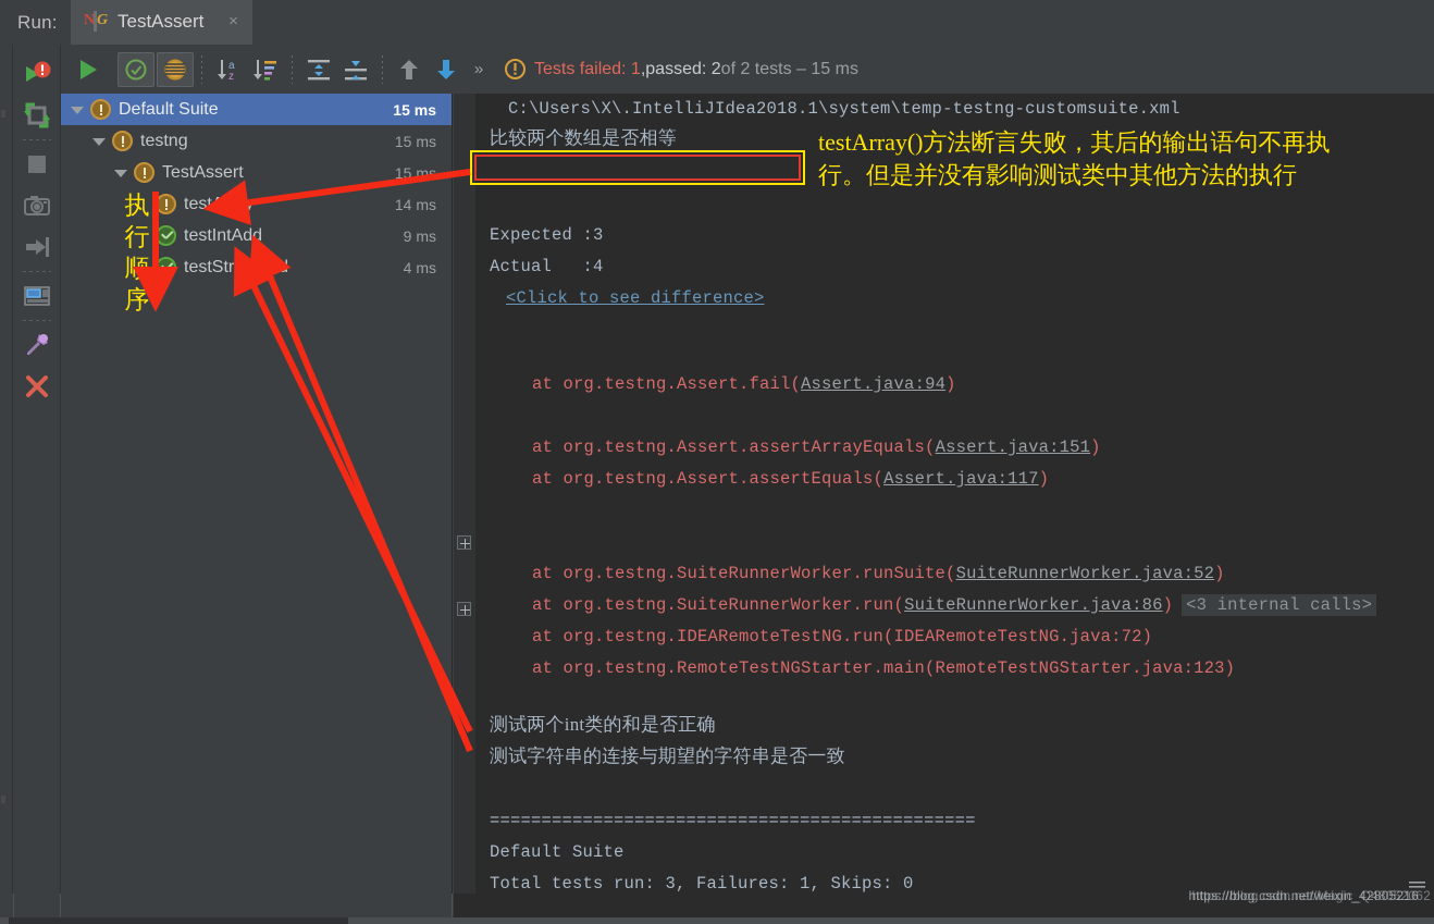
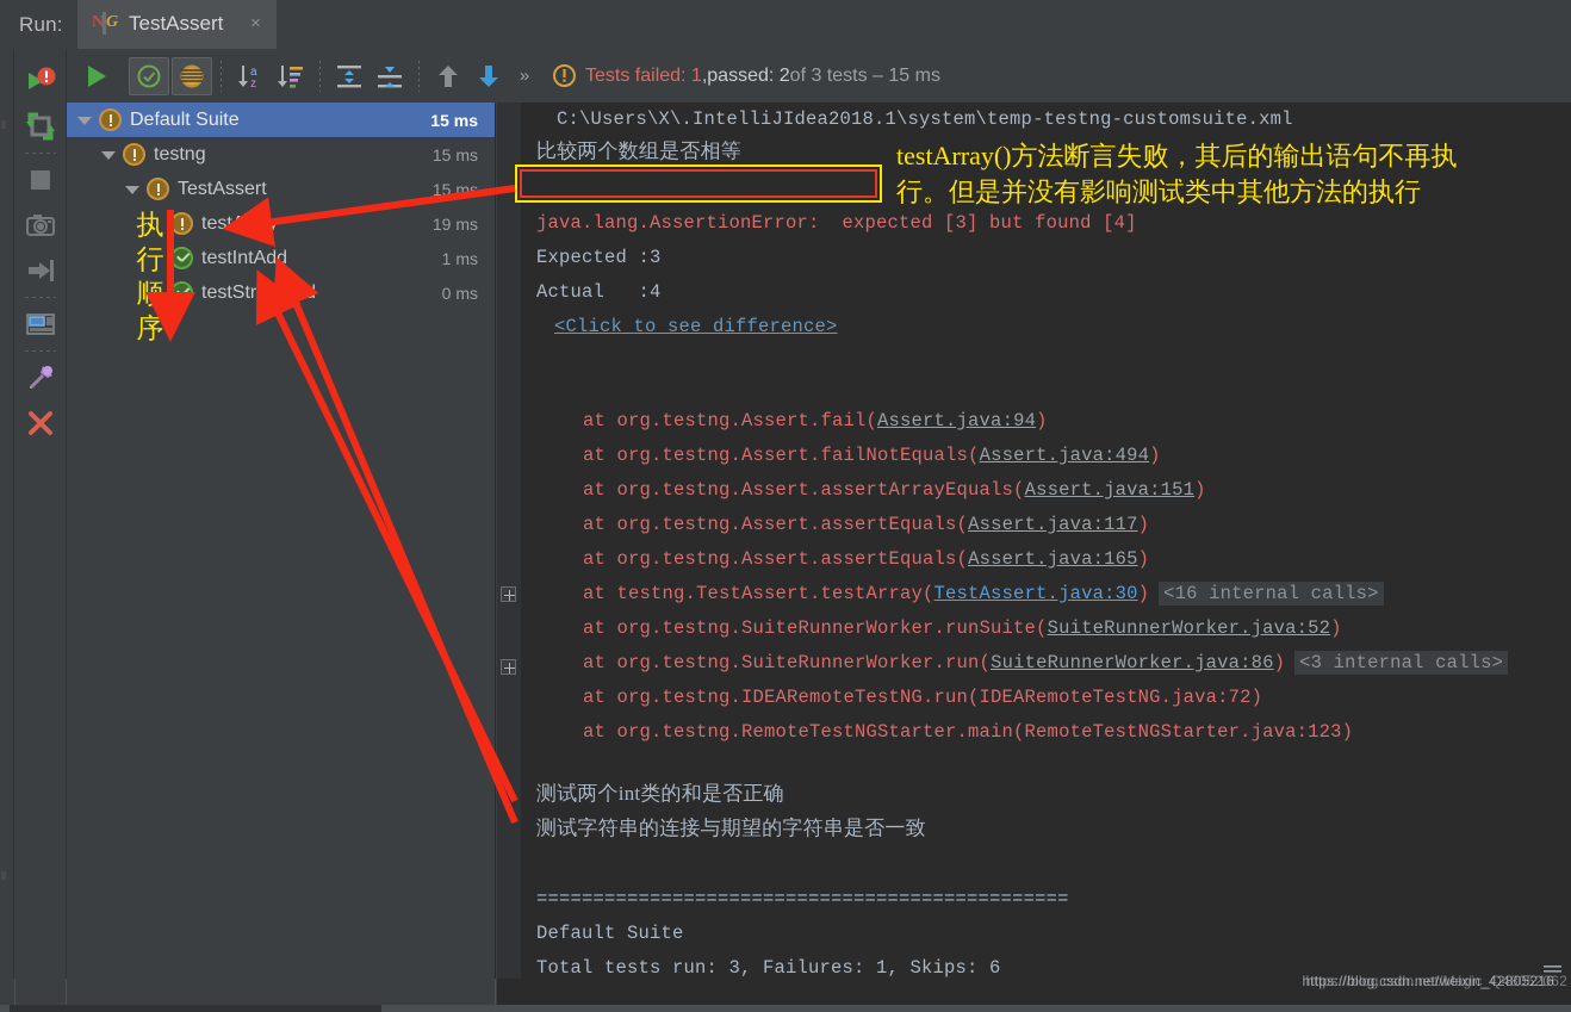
  Run:
  N
  G
  TestAssert
  ×
  a
  z
  »
  Tests failed: 1
  ,
  passed: 2
- of 2 tests – 15 ms
+ of 3 tests – 15 ms
  Default Suite
  15 ms
  testng
  15 ms
  TestAssert
  15 ms
  testArr
- 14 ms
+ 19 ms
  testIntAdd
- 9 ms
+ 1 ms
  testStringdd
- 4 ms
+ 0 ms
  C:\Users\X\.IntelliJIdea2018.1\system\temp-testng-customsuite.xml
  比较两个数组是否相等
+ java.lang.AssertionError: expected [3] but found [4]
  Expected :3
  Actual :4
  <Click to see difference>
  at org.testng.Assert.fail(Assert.java:94)
+ at org.testng.Assert.failNotEquals(Assert.java:494)
  at org.testng.Assert.assertArrayEquals(Assert.java:151)
  at org.testng.Assert.assertEquals(Assert.java:117)
+ at org.testng.Assert.assertEquals(Assert.java:165)
+ at testng.TestAssert.testArray(TestAssert.java:30) <16 internal calls>
  at org.testng.SuiteRunnerWorker.runSuite(SuiteRunnerWorker.java:52)
  at org.testng.SuiteRunnerWorker.run(SuiteRunnerWorker.java:86) <3 internal calls>
  at org.testng.IDEARemoteTestNG.run(IDEARemoteTestNG.java:72)
  at org.testng.RemoteTestNGStarter.main(RemoteTestNGStarter.java:123)
  测试两个int类的和是否正确
  测试字符串的连接与期望的字符串是否一致
  ===============================================
  Default Suite
- Total tests run: 3, Failures: 1, Skips: 0
+ Total tests run: 3, Failures: 1, Skips: 6
  testArray()方法断言失败，其后的输出语句不再执
  行。但是并没有影响测试类中其他方法的执行
  执行顺序
  https://blog.csdn.net/weixin_42805216
  https://blog.csdn.net/Magic_Q48052062
